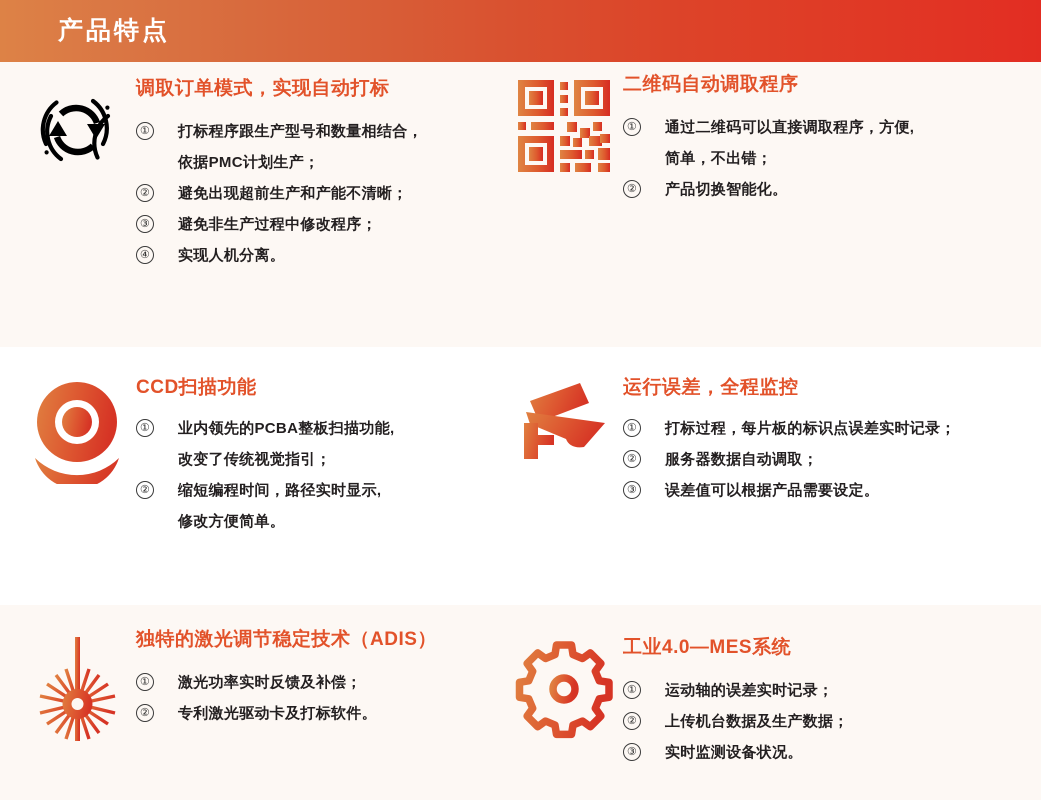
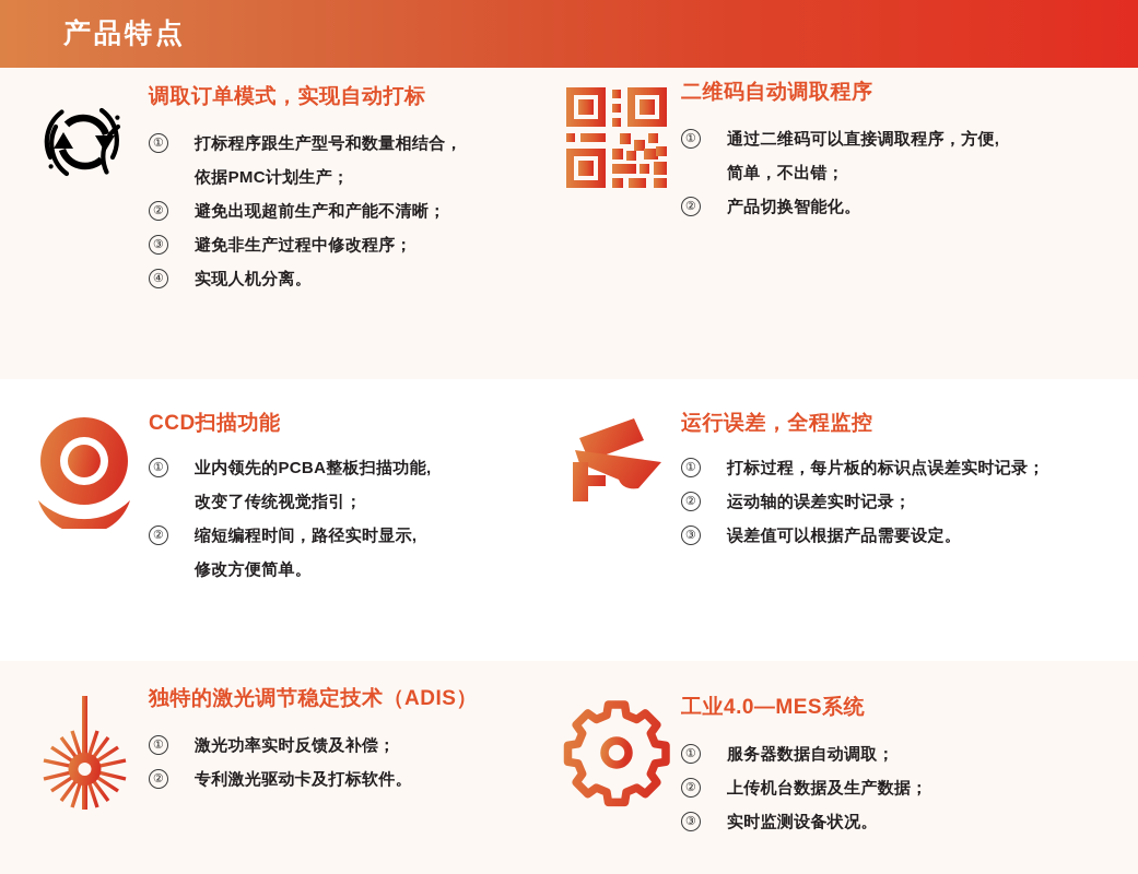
  产品特点
  调取订单模式，实现自动打标
  ①
  打标程序跟生产型号和数量相结合，
  依据PMC计划生产；
  ②
  避免出现超前生产和产能不清晰；
  ③
  避免非生产过程中修改程序；
  ④
  实现人机分离。
  二维码自动调取程序
  ①
  通过二维码可以直接调取程序，方便,
  简单，不出错；
  ②
  产品切换智能化。
  CCD扫描功能
  ①
  业内领先的PCBA整板扫描功能,
  改变了传统视觉指引；
  ②
  缩短编程时间，路径实时显示,
  修改方便简单。
  运行误差，全程监控
  ①
  打标过程，每片板的标识点误差实时记录；
  ②
- 服务器数据自动调取；
+ 运动轴的误差实时记录；
  ③
  误差值可以根据产品需要设定。
  独特的激光调节稳定技术（ADIS）
  ①
  激光功率实时反馈及补偿；
  ②
  专利激光驱动卡及打标软件。
  工业4.0—MES系统
  ①
- 运动轴的误差实时记录；
+ 服务器数据自动调取；
  ②
  上传机台数据及生产数据；
  ③
  实时监测设备状况。
